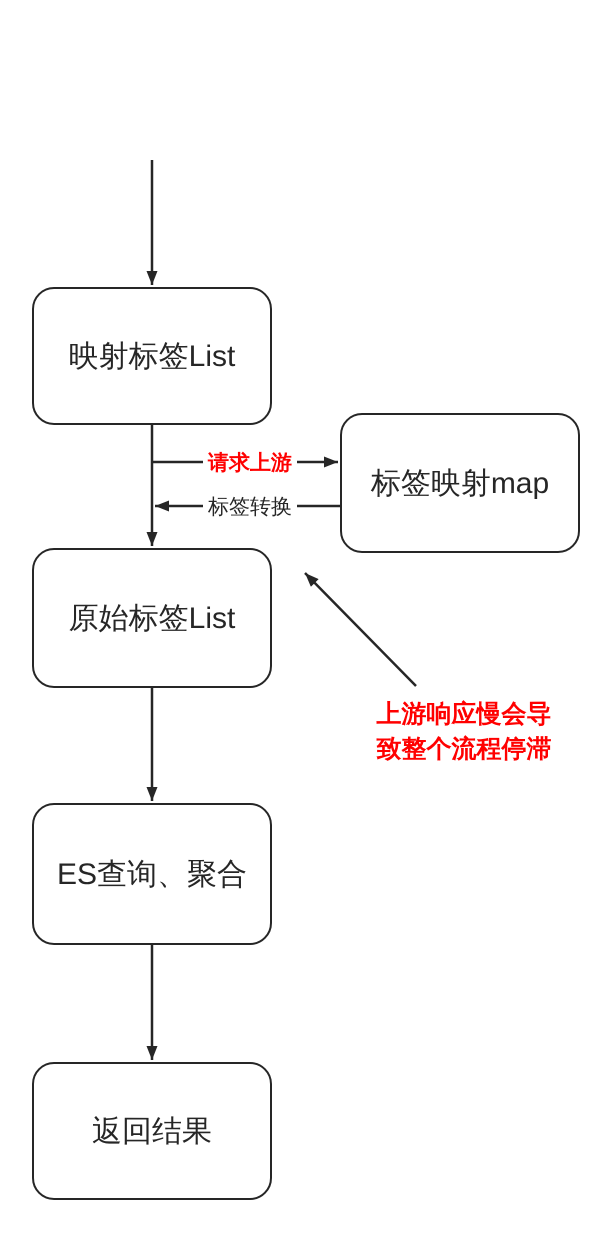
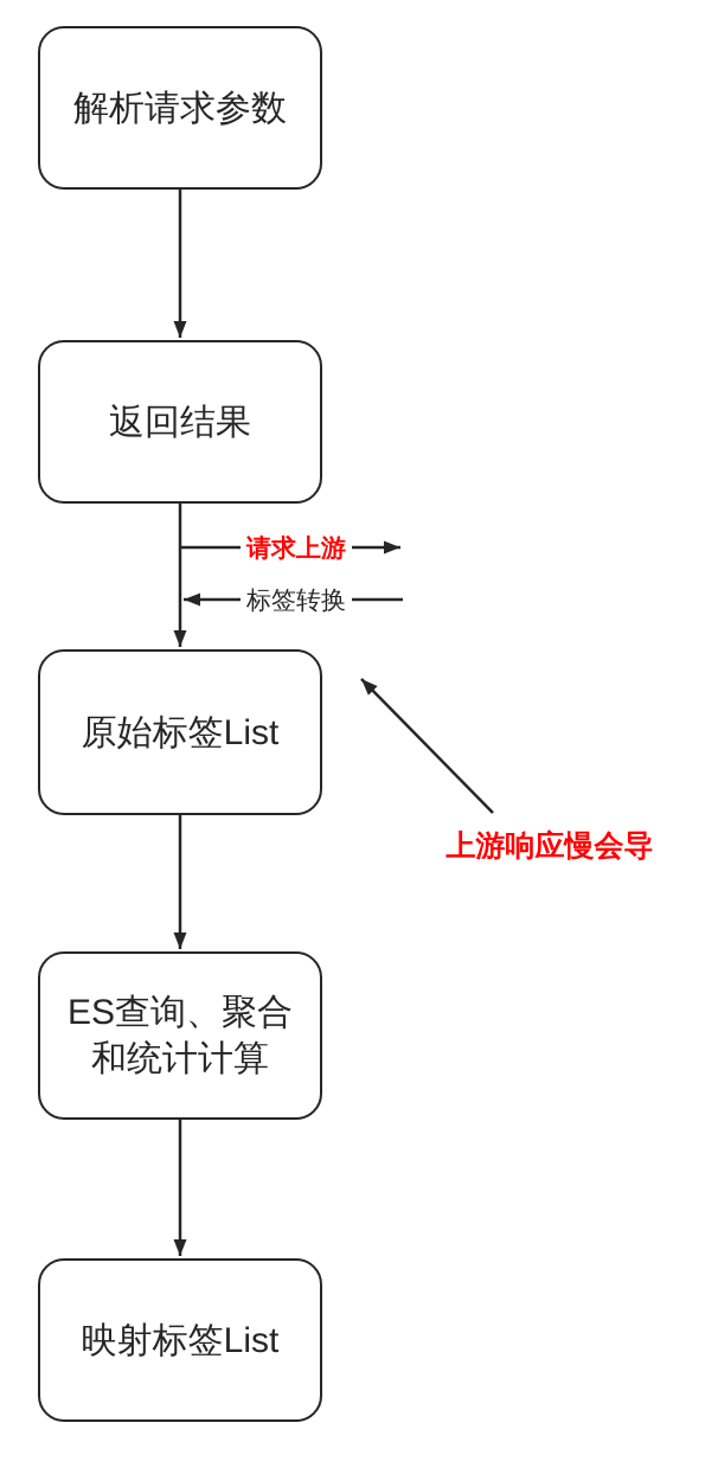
+ 解析请求参数
- 映射标签List
+ 返回结果
- 标签映射map
  原始标签List
  ES查询、聚合
+ 和统计计算
- 返回结果
+ 映射标签List
  请求上游
  标签转换
  上游响应慢会导
- 致整个流程停滞
